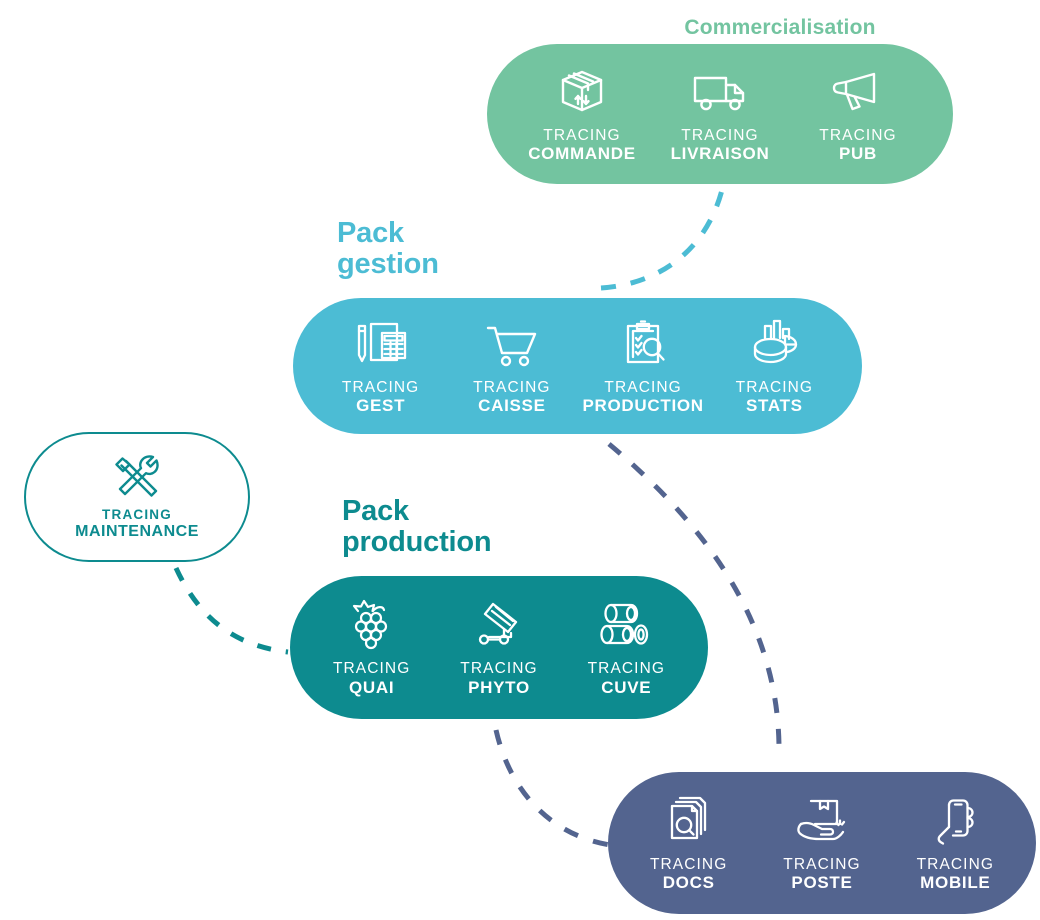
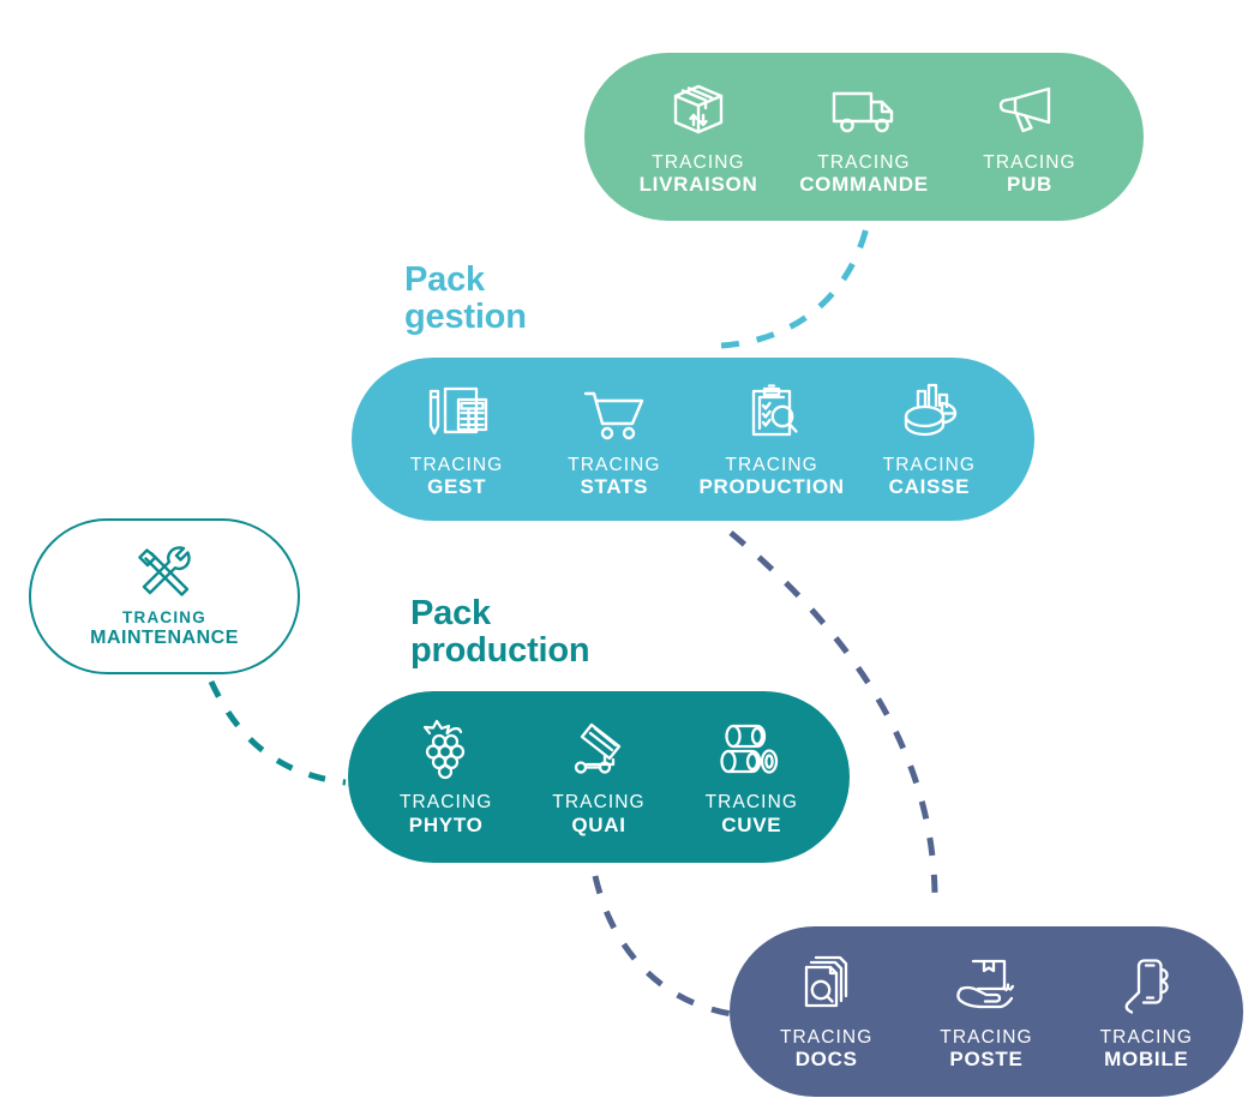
- Commercialisation
  TRACING
- COMMANDE
+ LIVRAISON
  TRACING
- LIVRAISON
+ COMMANDE
  TRACING
  PUB
  Pack
  gestion
  TRACING
  GEST
  TRACING
- CAISSE
+ STATS
  TRACING
  PRODUCTION
  TRACING
- STATS
+ CAISSE
  TRACING
  MAINTENANCE
  Pack
  production
  TRACING
- QUAI
+ PHYTO
  TRACING
- PHYTO
+ QUAI
  TRACING
  CUVE
  TRACING
  DOCS
  TRACING
  POSTE
  TRACING
  MOBILE
